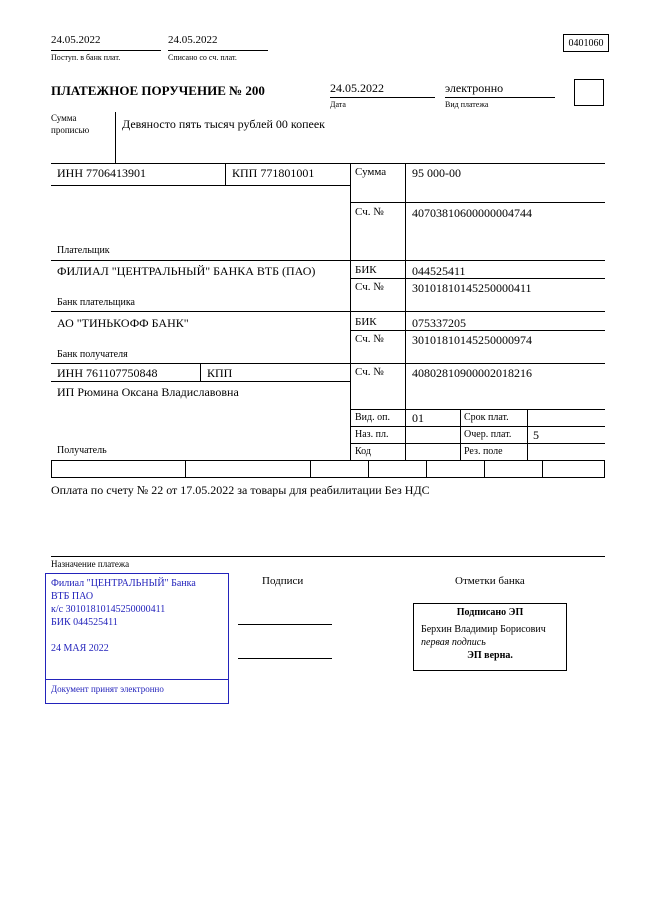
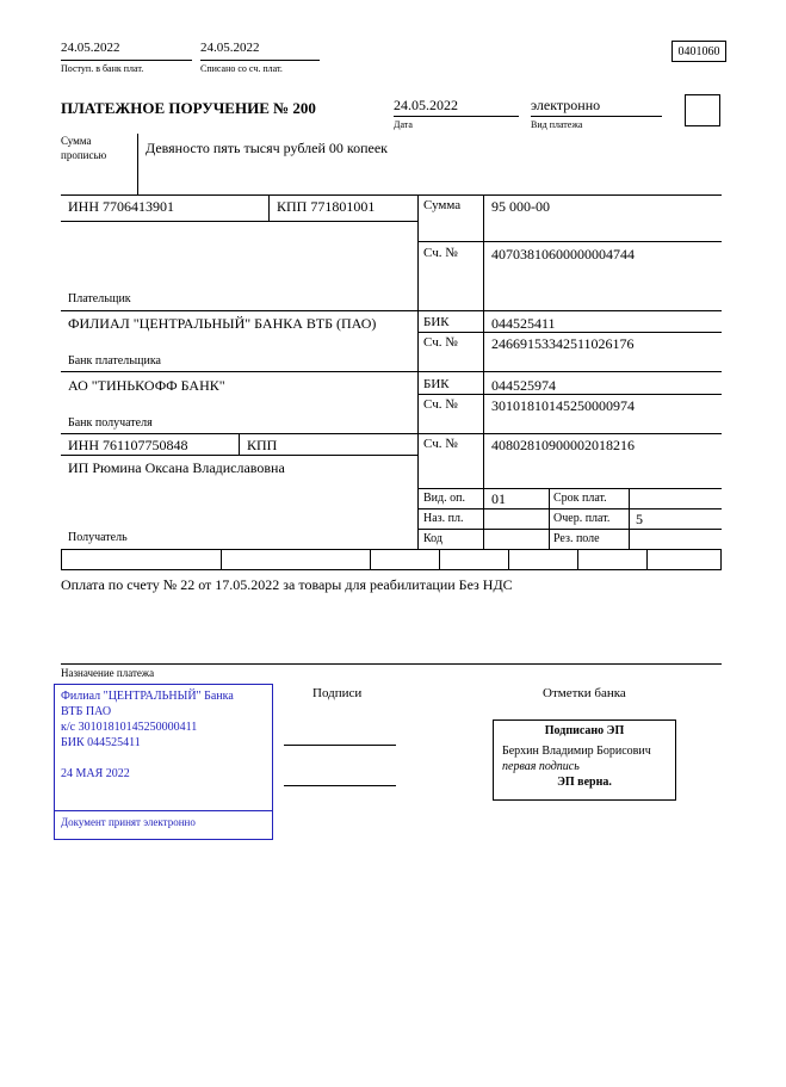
  24.05.2022
  Поступ. в банк плат.
  24.05.2022
  Списано со сч. плат.
  0401060
  ПЛАТЕЖНОЕ ПОРУЧЕНИЕ № 200
  24.05.2022
  Дата
  электронно
  Вид платежа
  Сумма прописью
  Девяносто пять тысяч рублей 00 копеек
  ИНН 7706413901
  КПП 771801001
  Сумма
  95 000-00
  Сч. №
  40703810600000004744
  Плательщик
  ФИЛИАЛ "ЦЕНТРАЛЬНЫЙ" БАНКА ВТБ (ПАО)
  БИК
  044525411
  Сч. №
- 30101810145250000411
+ 24669153342511026176
  Банк плательщика
  АО "ТИНЬКОФФ БАНК"
  БИК
- 075337205
+ 044525974
  Сч. №
  30101810145250000974
  Банк получателя
  ИНН 761107750848
  КПП
  Сч. №
  40802810900002018216
  ИП Рюмина Оксана Владиславовна
  Получатель
  Вид. оп.
  01
  Срок плат.
  Наз. пл.
  Очер. плат.
  5
  Код
  Рез. поле
  Оплата по счету № 22 от 17.05.2022 за товары для реабилитации Без НДС
  Назначение платежа
  Подписи
  Отметки банка
  Филиал "ЦЕНТРАЛЬНЫЙ" Банка
  ВТБ ПАО
  к/с 30101810145250000411
  БИК 044525411
  24 МАЯ 2022
  Документ принят электронно
  Подписано ЭП
  Берхин Владимир Борисович
  первая подпись
  ЭП верна.
